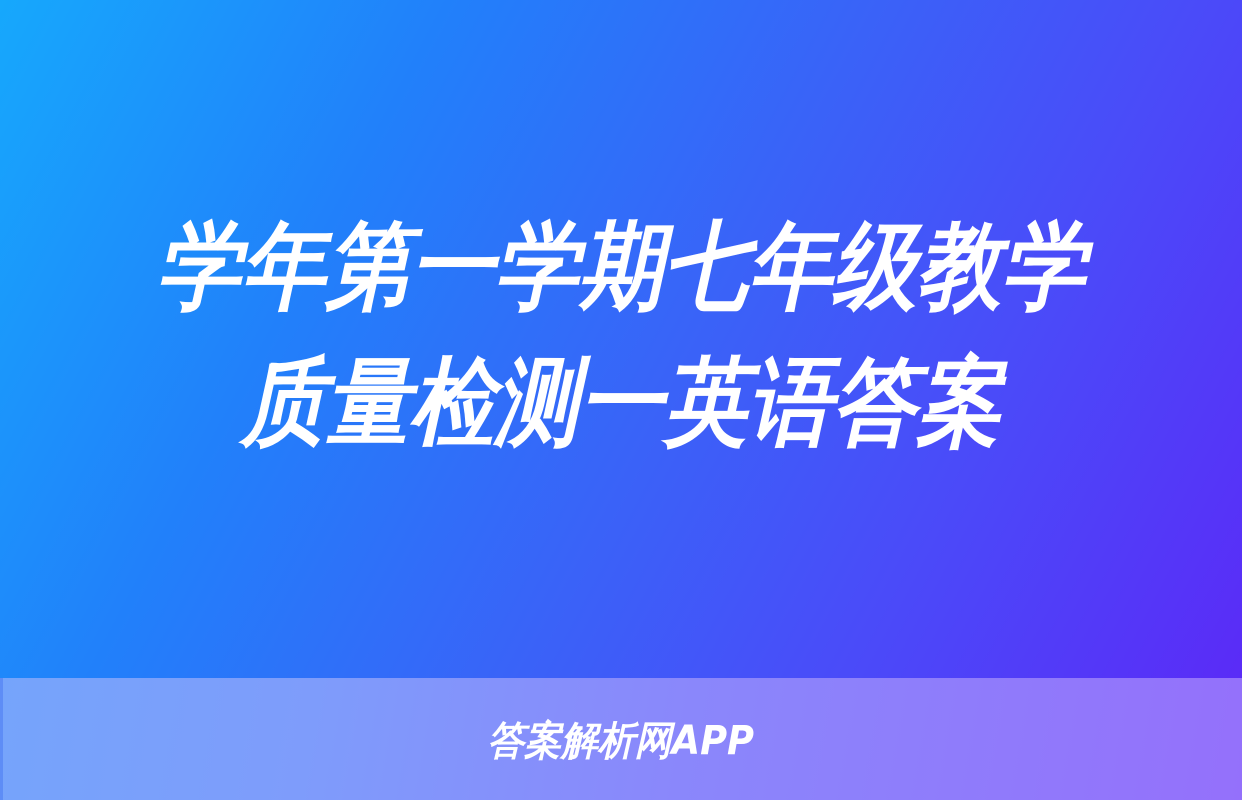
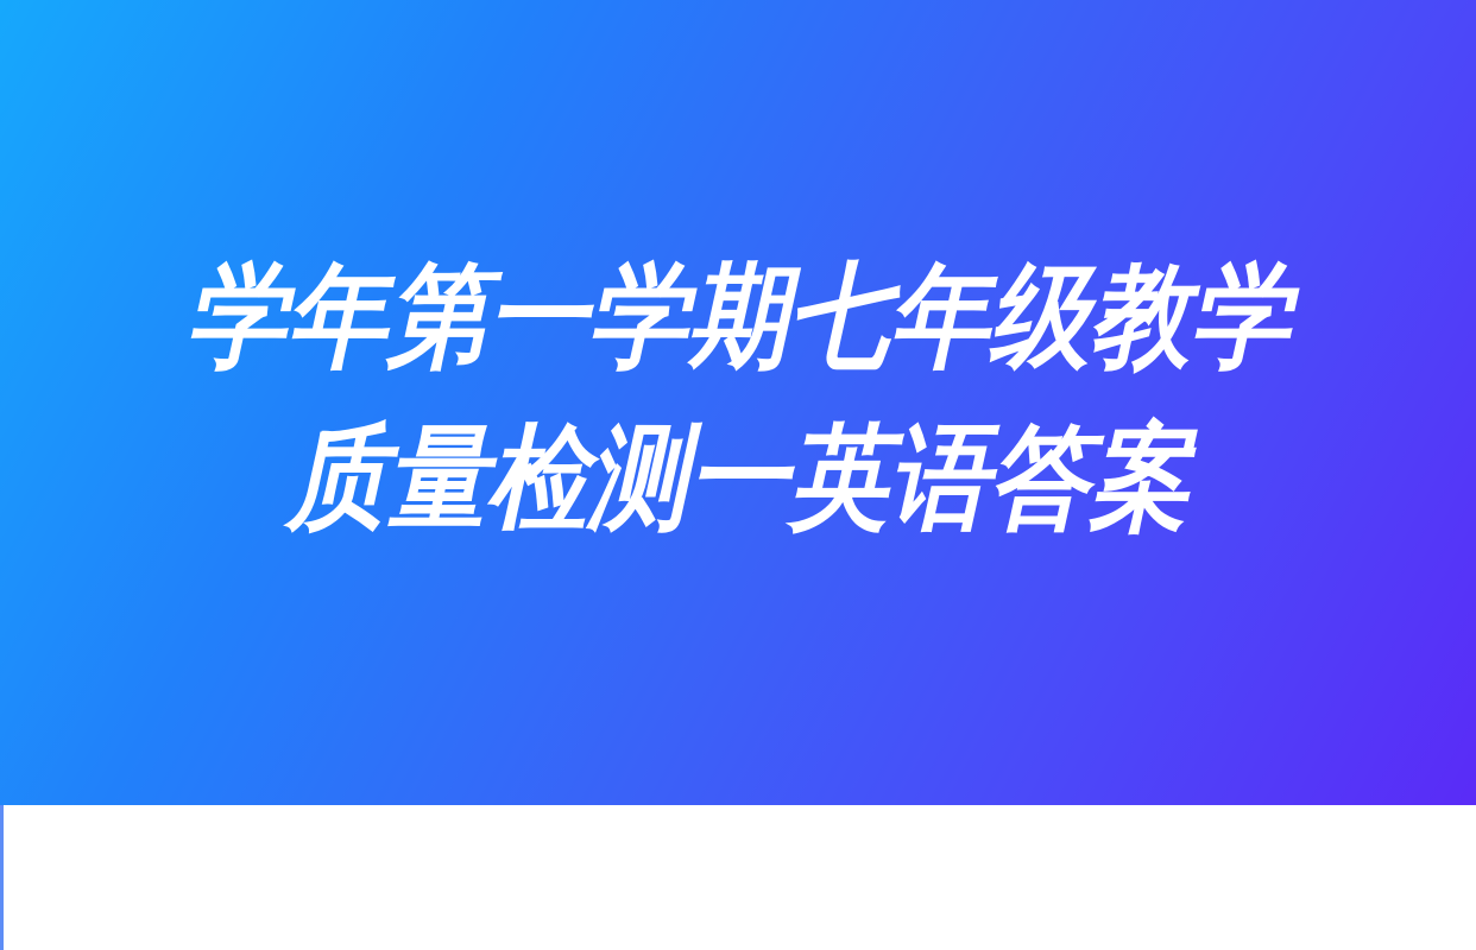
  学年第一学期七年级教学
  质量检测一英语答案
- 答案解析网APP
